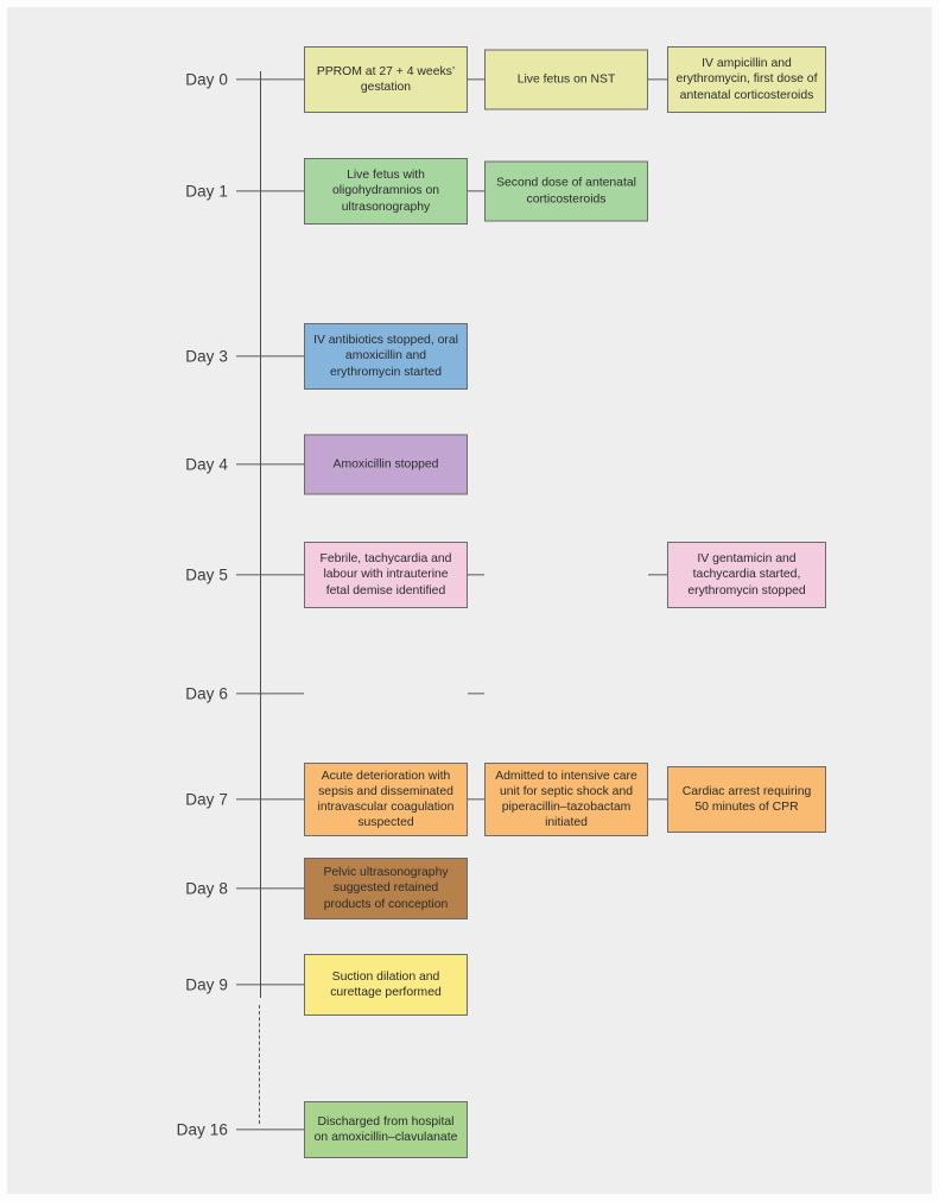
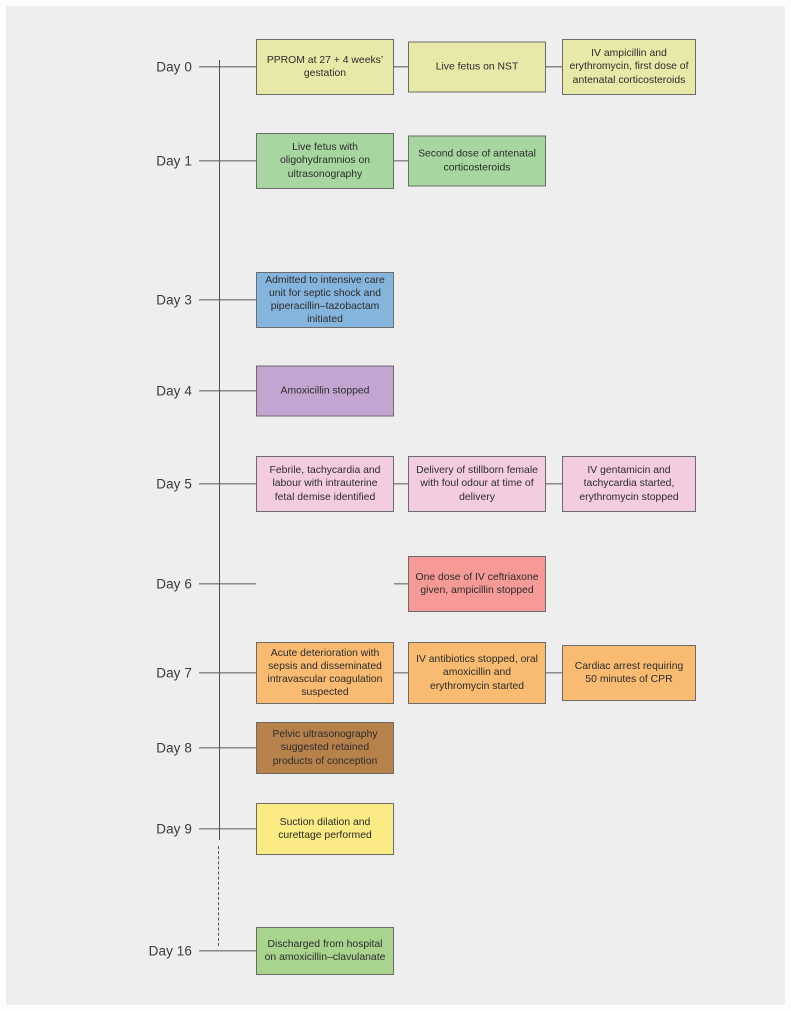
  Day 0
  PPROM at 27 + 4 weeks’ gestation
  Live fetus on NST
  IV ampicillin and erythromycin, first dose of antenatal corticosteroids
  Day 1
  Live fetus with oligohydramnios on ultrasonography
  Second dose of antenatal corticosteroids
  Day 3
- IV antibiotics stopped, oral amoxicillin and erythromycin started
+ Admitted to intensive care unit for septic shock and piperacillin–tazobactam initiated
  Day 4
  Amoxicillin stopped
  Day 5
  Febrile, tachycardia and labour with intrauterine fetal demise identified
+ Delivery of stillborn female with foul odour at time of delivery
  IV gentamicin and tachycardia started, erythromycin stopped
  Day 6
+ One dose of IV ceftriaxone given, ampicillin stopped
  Day 7
  Acute deterioration with sepsis and disseminated intravascular coagulation suspected
- Admitted to intensive care unit for septic shock and piperacillin–tazobactam initiated
+ IV antibiotics stopped, oral amoxicillin and erythromycin started
  Cardiac arrest requiring 50 minutes of CPR
  Day 8
  Pelvic ultrasonography suggested retained products of conception
  Day 9
  Suction dilation and curettage performed
  Day 16
  Discharged from hospital on amoxicillin–clavulanate
